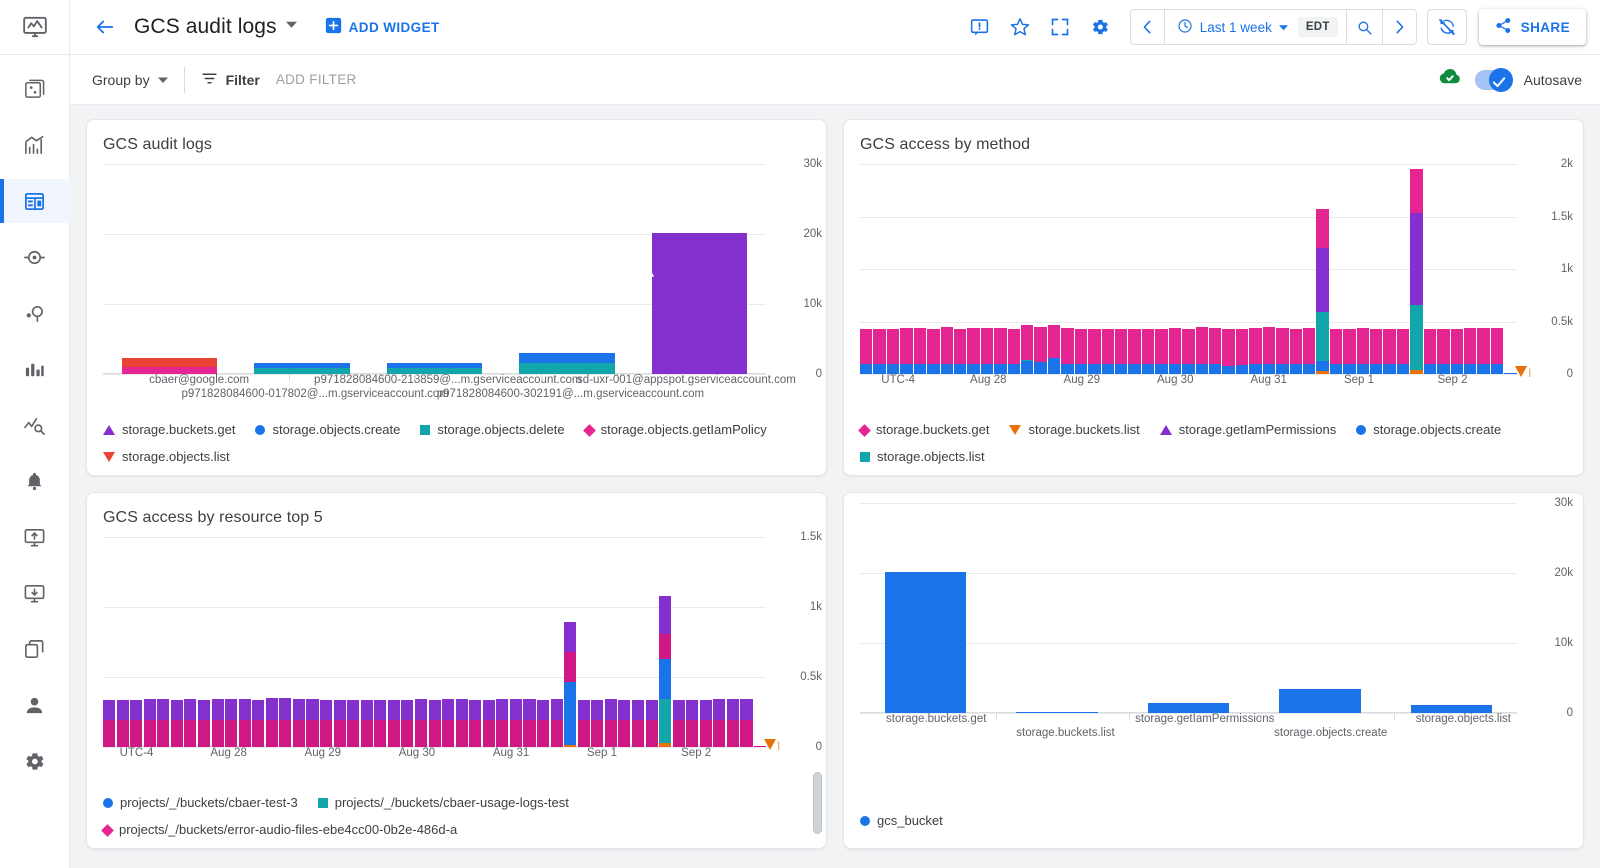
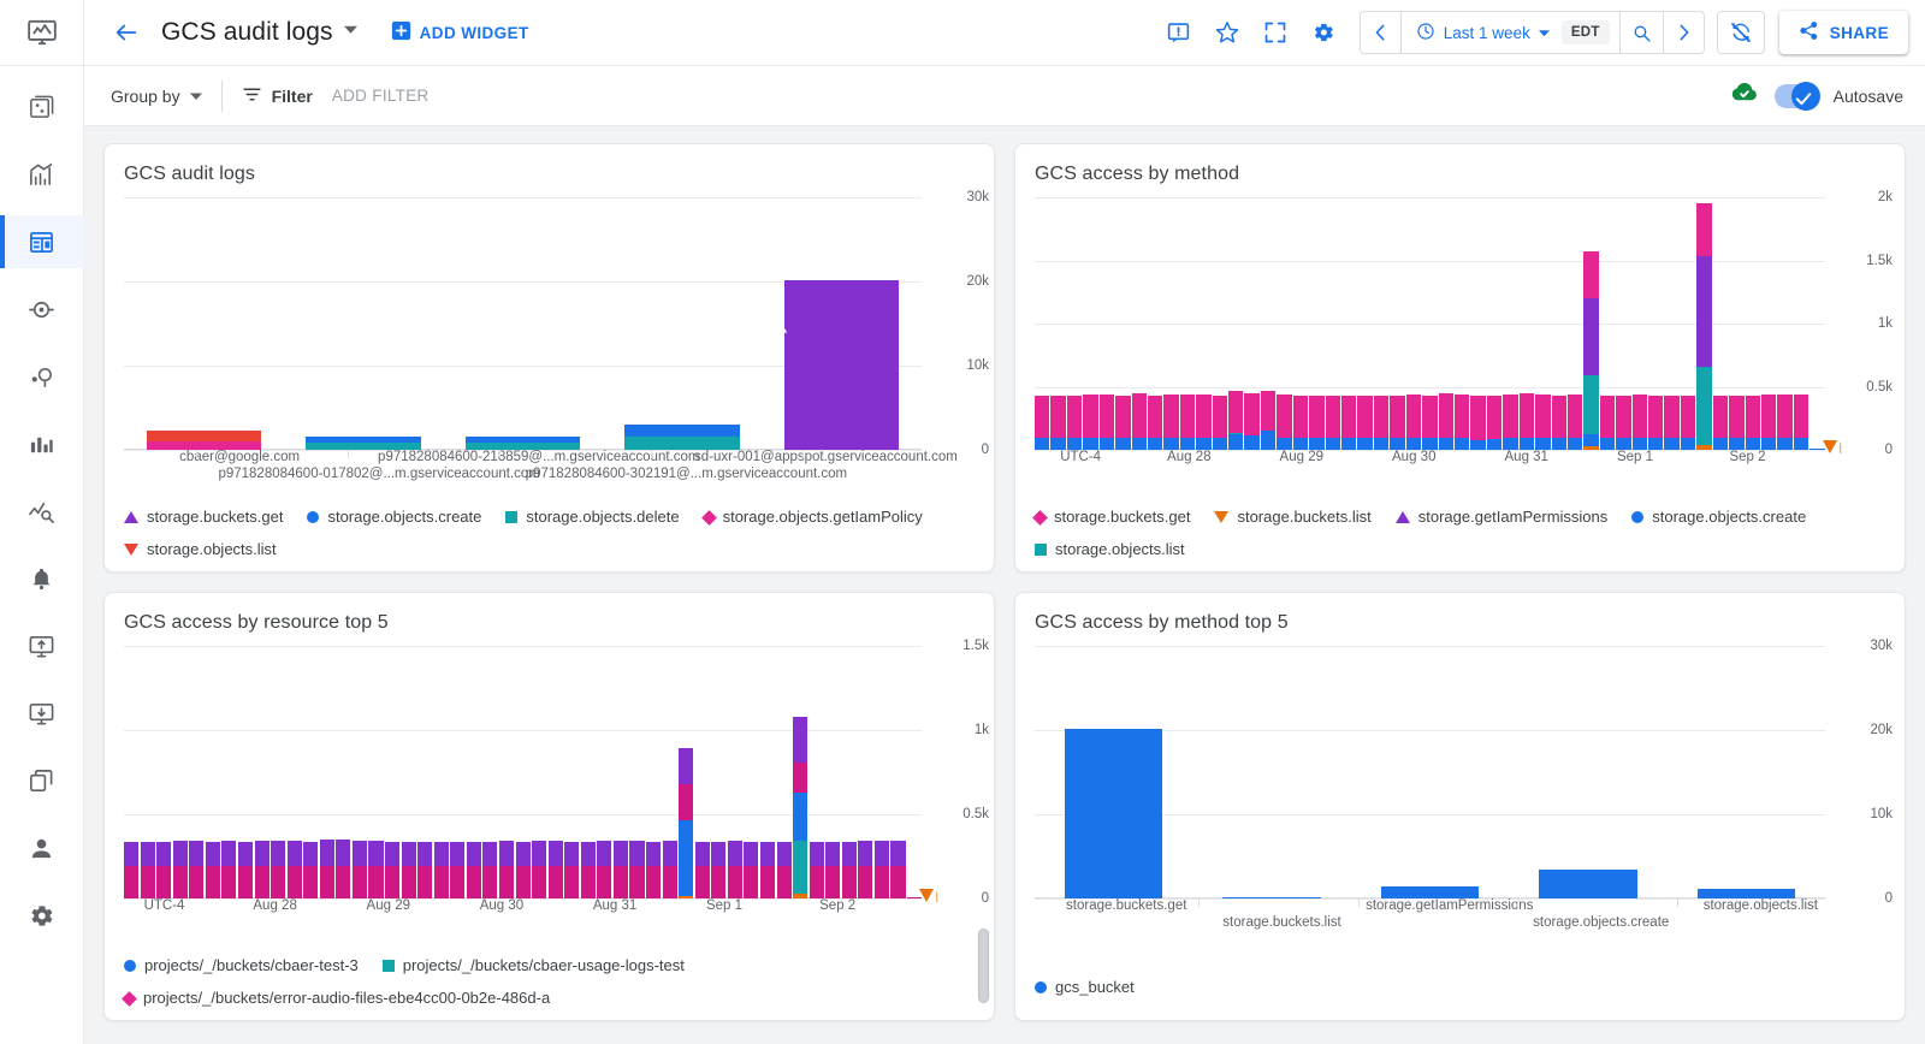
  GCS audit logs
  ADD WIDGET
  Last 1 week
  EDT
  SHARE
  Group by
  Filter
  ADD FILTER
  Autosave
  GCS audit logs
  0
  10k
  20k
  30k
  cbaer@google.com
  p971828084600-017802@...m.gserviceaccount.com
  p971828084600-218859@...m.gserviceaccount.com
  p971828084600-302191@...m.gserviceaccount.com
  sd-uxr-001@apppot.gserviceaccount.com
  storage.buckets.get
  storage.objects.create
  storage.objects.delete
  storage.objects.getIamPolicy
  storage.objects.list
  GCS access by method
  0
  0.5k
  1k
  1.5k
  2k
  |
  UTC-4
  Aug 28
  Aug 29
  Aug 30
  Aug 31
  Sep 1
  Sep 2
  storage.buckets.get
  storage.buckets.list
  storage.getIamPermissions
  storage.objects.create
  storage.objects.list
  GCS access by resource top 5
  0
  0.5k
  1k
  1.5k
  |
  UTC-4
  Aug 28
  Aug 29
  Aug 30
  Aug 31
  Sep 1
  Sep 2
  projects/_/buckets/cbaer-test-3
  projects/_/buckets/cbaer-usage-logs-test
  projects/_/buckets/error-audio-files-ebe4cc00-0b2e-486d-a
+ GCS access by method top 5
  0
  10k
  20k
  30k
  storage.buckets.get
  storage.buckets.list
  storage.getIamPermissions
  storage.objects.create
  storage.objects.list
  gcs_bucket
